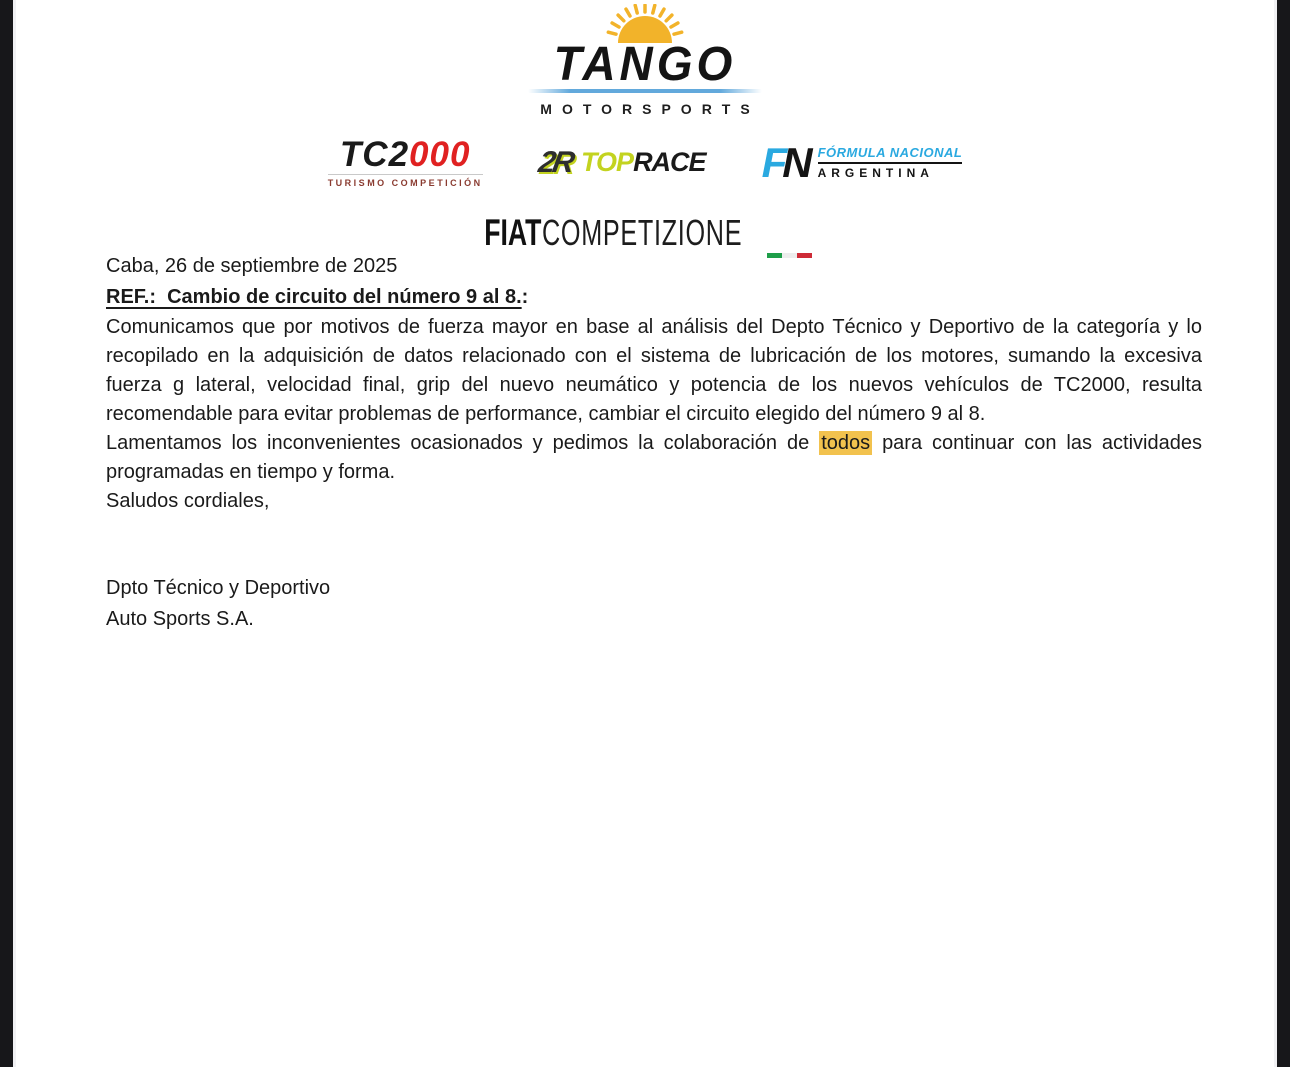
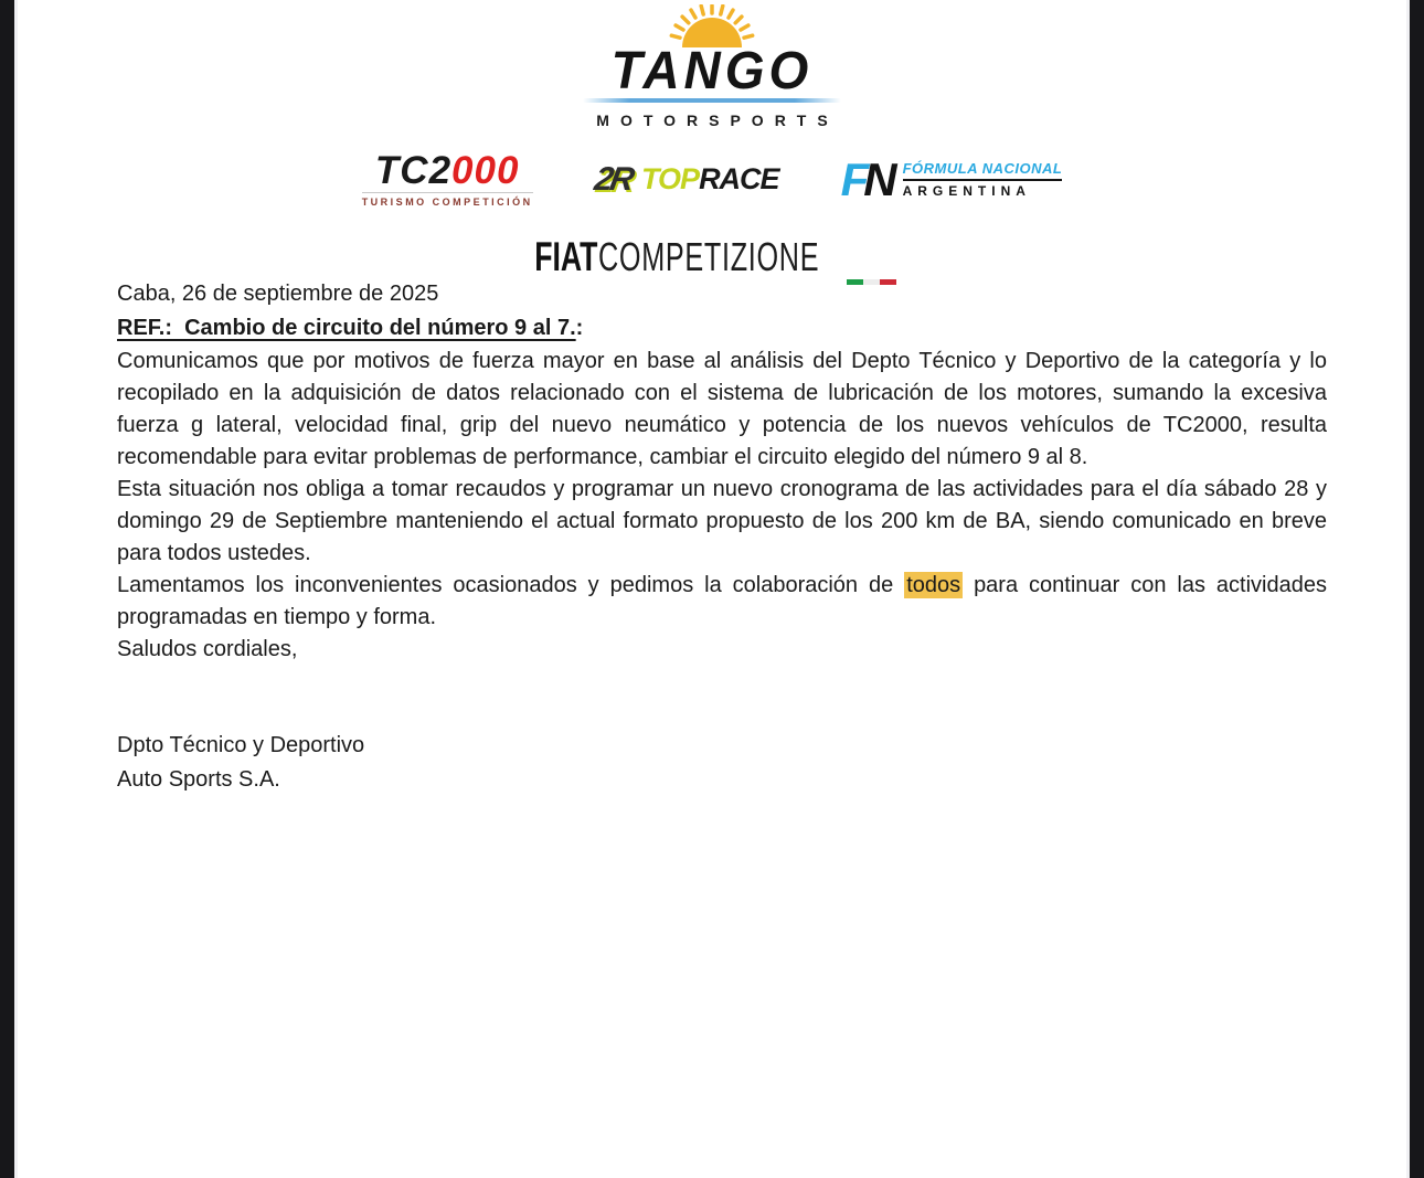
  TANGO
  MOTORSPORTS
  TC2000
  TURISMO COMPETICIÓN
  TOP
  RACE
  FN
  FÓRMULA NACIONAL
  ARGENTINA
  FIAT
  COMPETIZIONE
  Caba, 26 de septiembre de 2025
- REF.: Cambio de circuito del número 9 al 8.:
+ REF.: Cambio de circuito del número 9 al 7.:
  Comunicamos que por motivos de fuerza mayor en base al análisis del Depto Técnico y Deportivo de la categoría y lo recopilado en la adquisición de datos relacionado con el sistema de lubricación de los motores, sumando la excesiva fuerza g lateral, velocidad final, grip del nuevo neumático y potencia de los nuevos vehículos de TC2000, resulta recomendable para evitar problemas de performance, cambiar el circuito elegido del número 9 al 8.
+ Esta situación nos obliga a tomar recaudos y programar un nuevo cronograma de las actividades para el día sábado 28 y domingo 29 de Septiembre manteniendo el actual formato propuesto de los 200 km de BA, siendo comunicado en breve para todos ustedes.
  Lamentamos los inconvenientes ocasionados y pedimos la colaboración de todos para continuar con las actividades programadas en tiempo y forma.
  Saludos cordiales,
  Dpto Técnico y Deportivo
  Auto Sports S.A.
